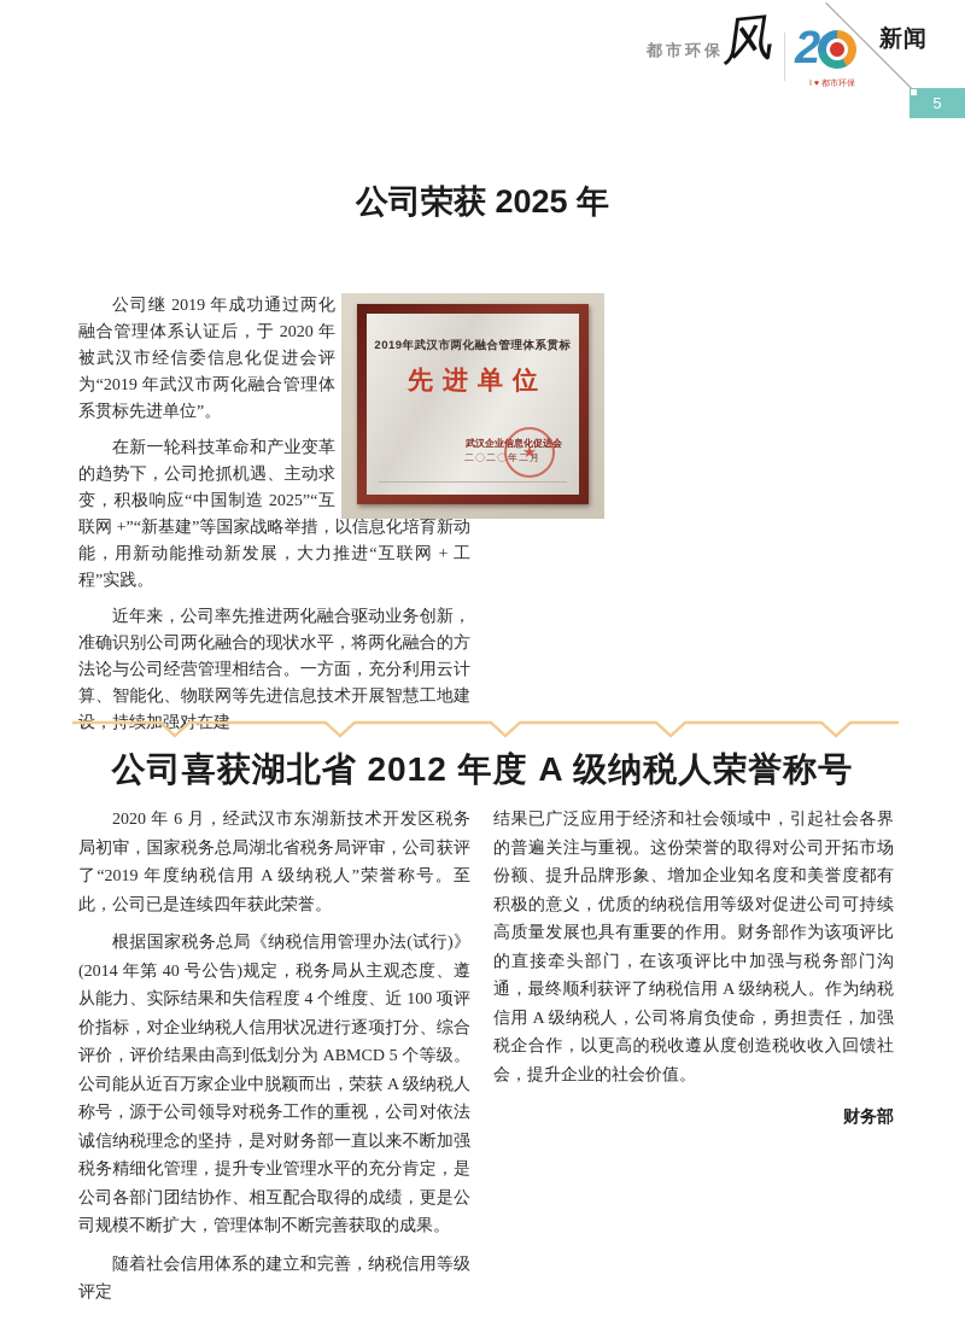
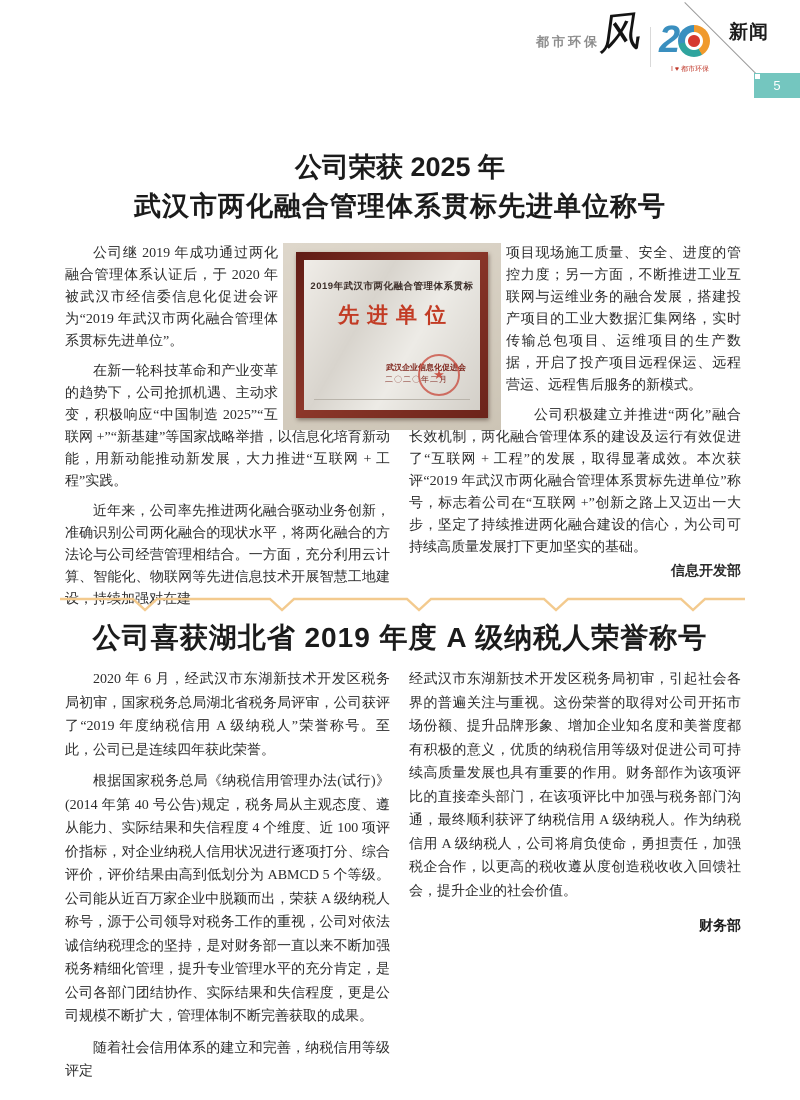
  都市环保
  2
  新闻
  5
  公司荣获 2025 年
+ 武汉市两化融合管理体系贯标先进单位称号
  公司继 2019 年成功通过两化融合管理体系认证后，于 2020 年被武汉市经信委信息化促进会评为“2019 年武汉市两化融合管理体系贯标先进单位”。
  在新一轮科技革命和产业变革的趋势下，公司抢抓机遇、主动求变，积极响应“中国制造 2025”“互联网 +”“新基建”等国家战略举措，以信息化培育新动能，用新动能推动新发展，大力推进“互联网 + 工程”实践。
  近年来，公司率先推进两化融合驱动业务创新，准确识别公司两化融合的现状水平，将两化融合的方法论与公司经营管理相结合。一方面，充分利用云计算、智能化、物联网等先进信息技术开展智慧工地建强
+ 项目现场施工质量、安全、进度的管控力度；另一方面，不断推进工业互联网与运维业务的融合发展，搭建投产项目的工业大数据汇集网络，实时传输总包项目、运维项目的生产数据，开启了投产项目远程保运、远程营运、远程售后服务的新模式。
+ 公司积极建立并推进“两化”融合长效机制，两化融合管理体系的建设及运行有效促进了“互联网 + 工程”的发展，取得显著成效。本次获评“2019 年武汉市两化融合管理体系贯标先进单位”称号，标志着公司在“互联网 +”创新之路上又迈出一大步，坚定了持续推进两化融合建设的信心，为公司可持续高质量发展打下更加坚实的基础。
+ 信息开发部
  2019年武汉市两化融合管理体系贯标
  先进单位
  武汉企业信息化促进会
  二〇二〇年二月
  ★
- 公司喜获湖北省 2012 年度 A 级纳税人荣誉称号
+ 公司喜获湖北省 2019 年度 A 级纳税人荣誉称号
  2020 年 6 月，经武汉市东湖新技术开发区税务局初审，国家税务总局湖北省税务局评审，公司获评了“2019 年度纳税信用 A 级纳税人”荣誉称号。至此，公司已是连续四年获此荣誉。
- 根据国家税务总局《纳税信用管理办法(试行)》(2014 年第 40 号公告)规定，税务局从主观态度、遵从能力、实际结果和失信程度 4 个维度、近 100 项评价指标，对企业纳税人信用状况进行逐项打分、综合评价，评价结果由高到低划分为 ABMCD 5 个等级。公司能从近百万家企业中脱颖而出，荣获 A 级纳税人称号，源于公司领导对税务工作的重视，公司对依法诚信纳税理念的坚持，是对财务部一直以来不断加强税务精细化管理，提升专业管理水平的充分肯定，是公司各部门团结协作、相互配合取得的成绩，更是公司规模不断扩大，管理体制不断完善获取的成果。
+ 根据国家税务总局《纳税信用管理办法(试行)》(2014 年第 40 号公告)规定，税务局从主观态度、遵从能力、实际结果和失信程度 4 个维度、近 100 项评价指标，对企业纳税人信用状况进行逐项打分、综合评价，评价结果由高到低划分为 ABMCD 5 个等级。公司能从近百万家企业中脱颖而出，荣获 A 级纳税人称号，源于公司领导对税务工作的重视，公司对依法诚信纳税理念的坚持，是对财务部一直以来不断加强税务精细化管理，提升专业管理水平的充分肯定，是公司各部门团结协作、实际结果和失信程度，更是公司规模不断扩大，管理体制不断完善获取的成果。
  随着社会信用体系的建立和完善，纳税信用等级评定
- 结果已广泛应用于经济和社会领域中，引起社会各界的普遍关注与重视。这份荣誉的取得对公司开拓市场份额、提升品牌形象、增加企业知名度和美誉度都有积极的意义，优质的纳税信用等级对促进公司可持续高质量发展也具有重要的作用。财务部作为该项评比的直接牵头部门，在该项评比中加强与税务部门沟通，最终顺利获评了纳税信用 A 级纳税人。作为纳税信用 A 级纳税人，公司将肩负使命，勇担责任，加强税企合作，以更高的税收遵从度创造税收收入回馈社会，提升企业的社会价值。
+ 经武汉市东湖新技术开发区税务局初审，引起社会各界的普遍关注与重视。这份荣誉的取得对公司开拓市场份额、提升品牌形象、增加企业知名度和美誉度都有积极的意义，优质的纳税信用等级对促进公司可持续高质量发展也具有重要的作用。财务部作为该项评比的直接牵头部门，在该项评比中加强与税务部门沟通，最终顺利获评了纳税信用 A 级纳税人。作为纳税信用 A 级纳税人，公司将肩负使命，勇担责任，加强税企合作，以更高的税收遵从度创造税收收入回馈社会，提升企业的社会价值。
  财务部
